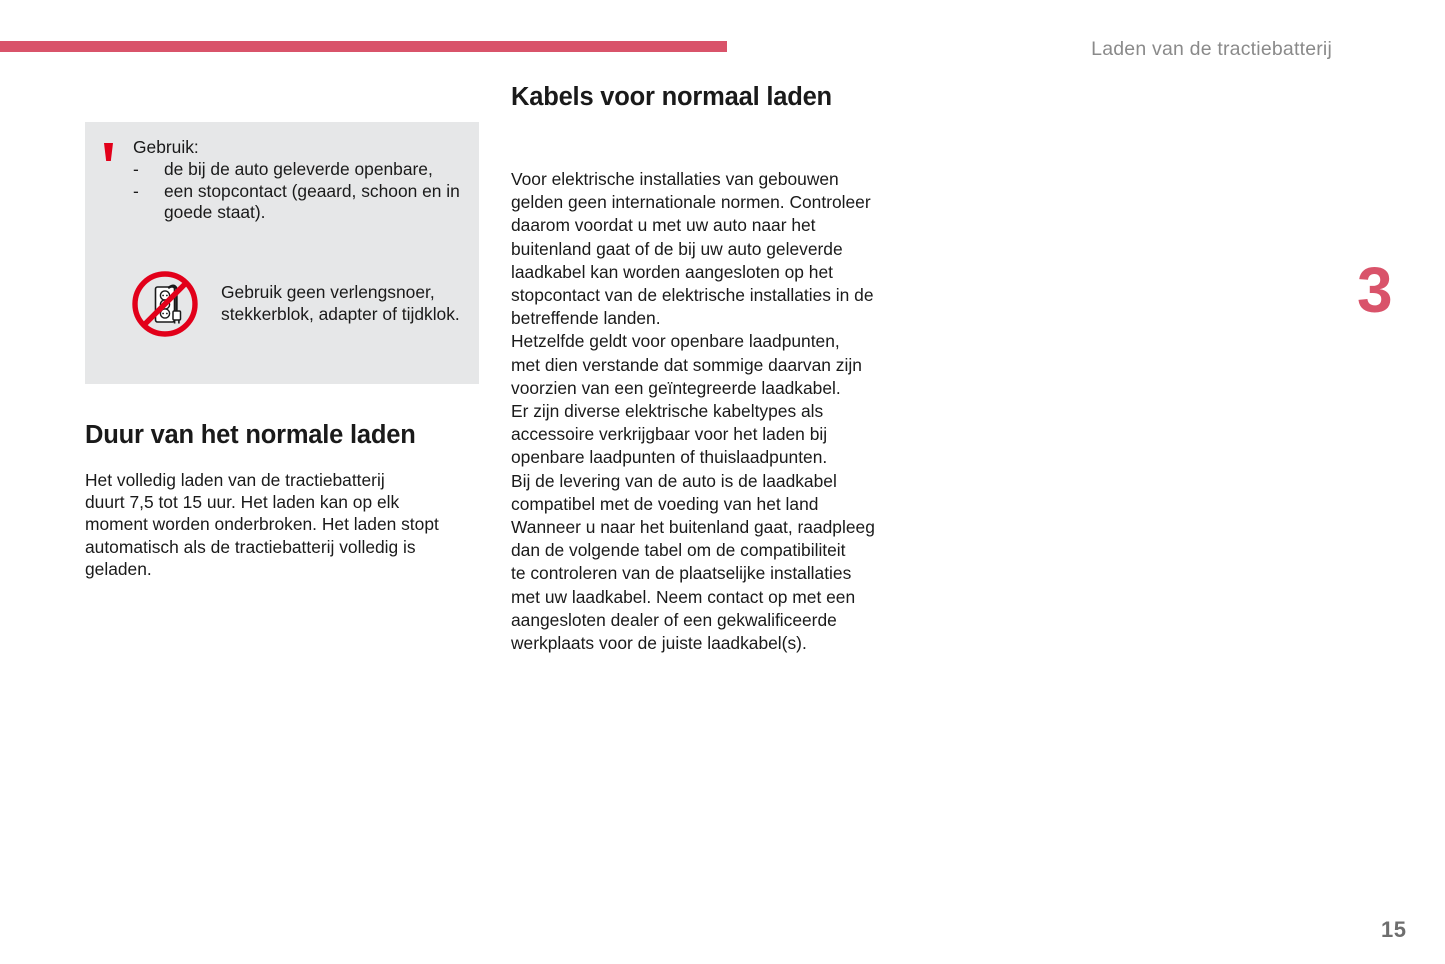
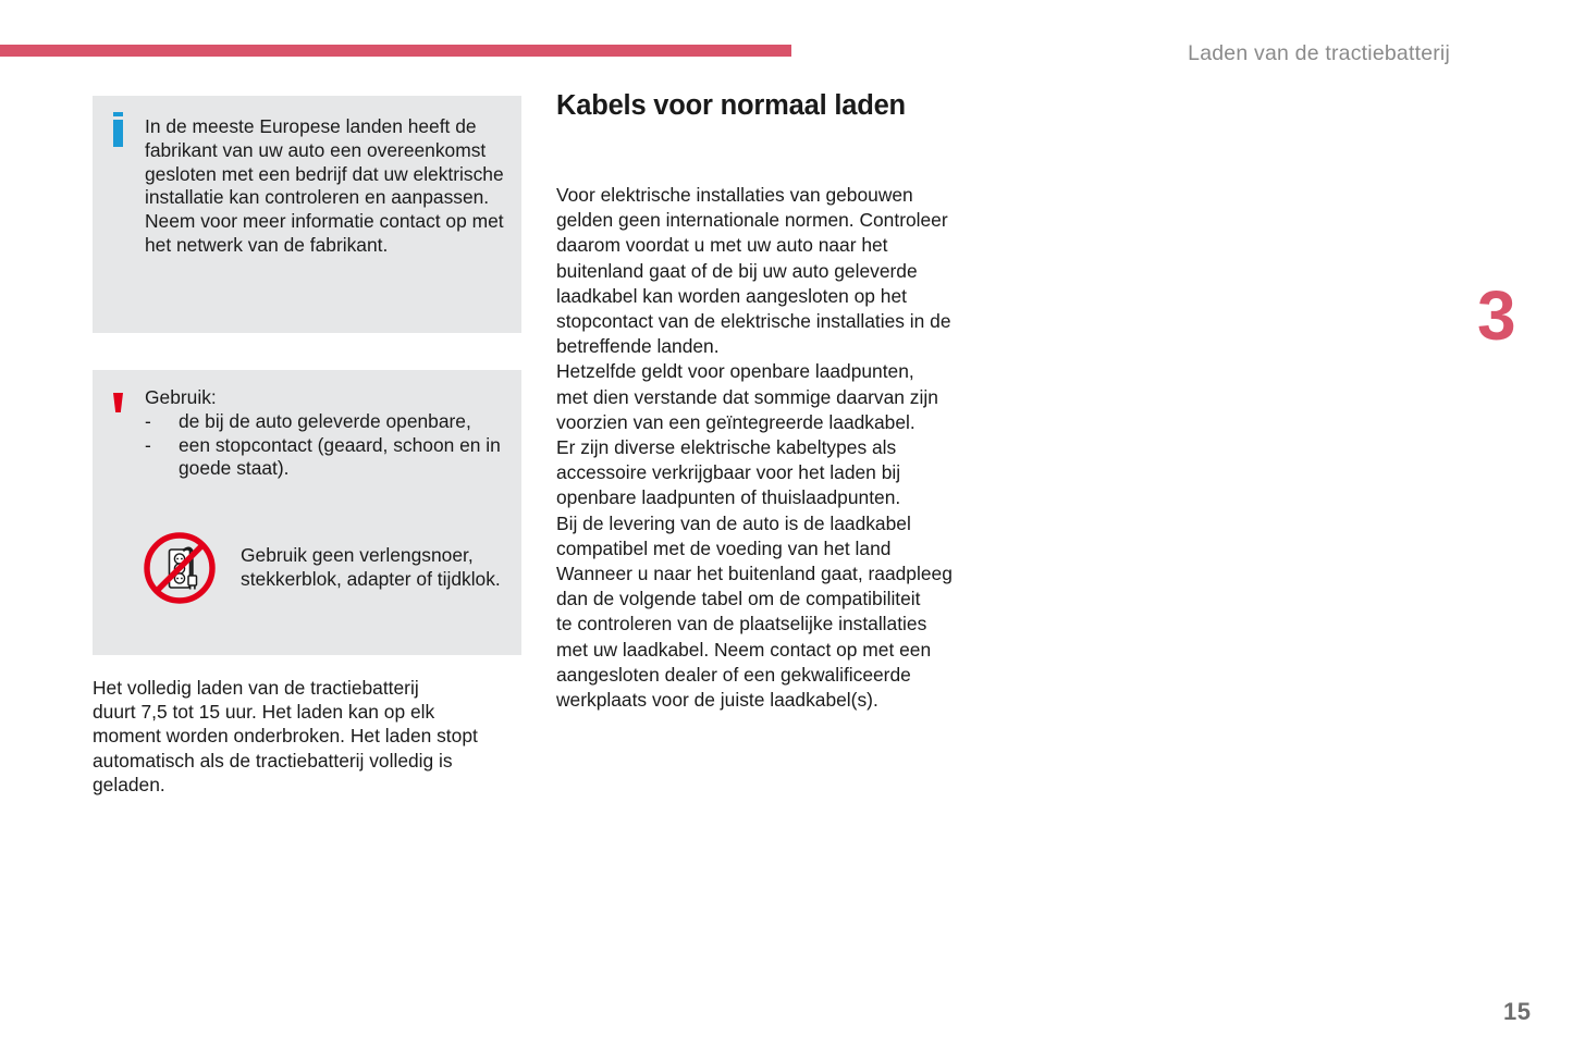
  Laden van de tractiebatterij
  3
  15
+ In de meeste Europese landen heeft de fabrikant van uw auto een overeenkomst gesloten met een bedrijf dat uw elektrische installatie kan controleren en aanpassen. Neem voor meer informatie contact op met het netwerk van de fabrikant.
  Gebruik:
  -
  de bij de auto geleverde openbare,
  -
  een stopcontact (geaard, schoon en in goede staat).
  Gebruik geen verlengsnoer, stekkerblok, adapter of tijdklok.
- Duur van het normale laden
  Het volledig laden van de tractiebatterij
  duurt 7,5 tot 15 uur. Het laden kan op elk
  moment worden onderbroken. Het laden stopt
  automatisch als de tractiebatterij volledig is
  geladen.
  Kabels voor normaal laden
  Voor elektrische installaties van gebouwen
  gelden geen internationale normen. Controleer
  daarom voordat u met uw auto naar het
  buitenland gaat of de bij uw auto geleverde
  laadkabel kan worden aangesloten op het
  stopcontact van de elektrische installaties in de
  betreffende landen.
  Hetzelfde geldt voor openbare laadpunten,
  met dien verstande dat sommige daarvan zijn
  voorzien van een geïntegreerde laadkabel.
  Er zijn diverse elektrische kabeltypes als
  accessoire verkrijgbaar voor het laden bij
  openbare laadpunten of thuislaadpunten.
  Bij de levering van de auto is de laadkabel
  compatibel met de voeding van het land
  Wanneer u naar het buitenland gaat, raadpleeg
  dan de volgende tabel om de compatibiliteit
  te controleren van de plaatselijke installaties
  met uw laadkabel. Neem contact op met een
  aangesloten dealer of een gekwalificeerde
  werkplaats voor de juiste laadkabel(s).
